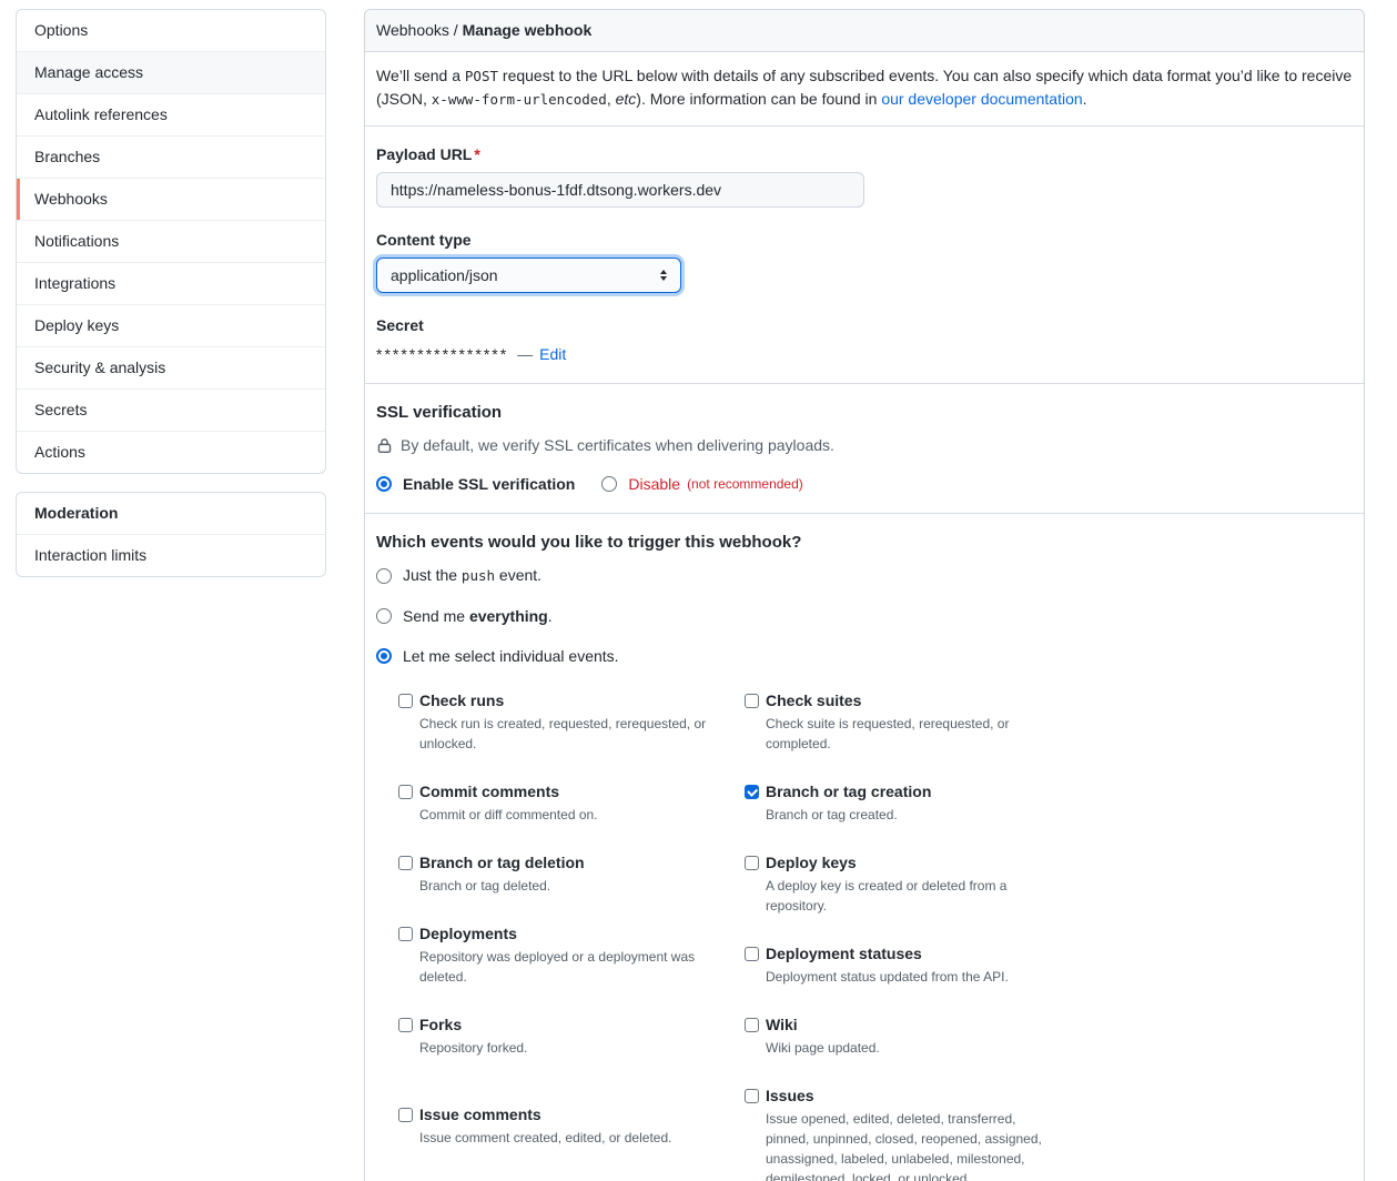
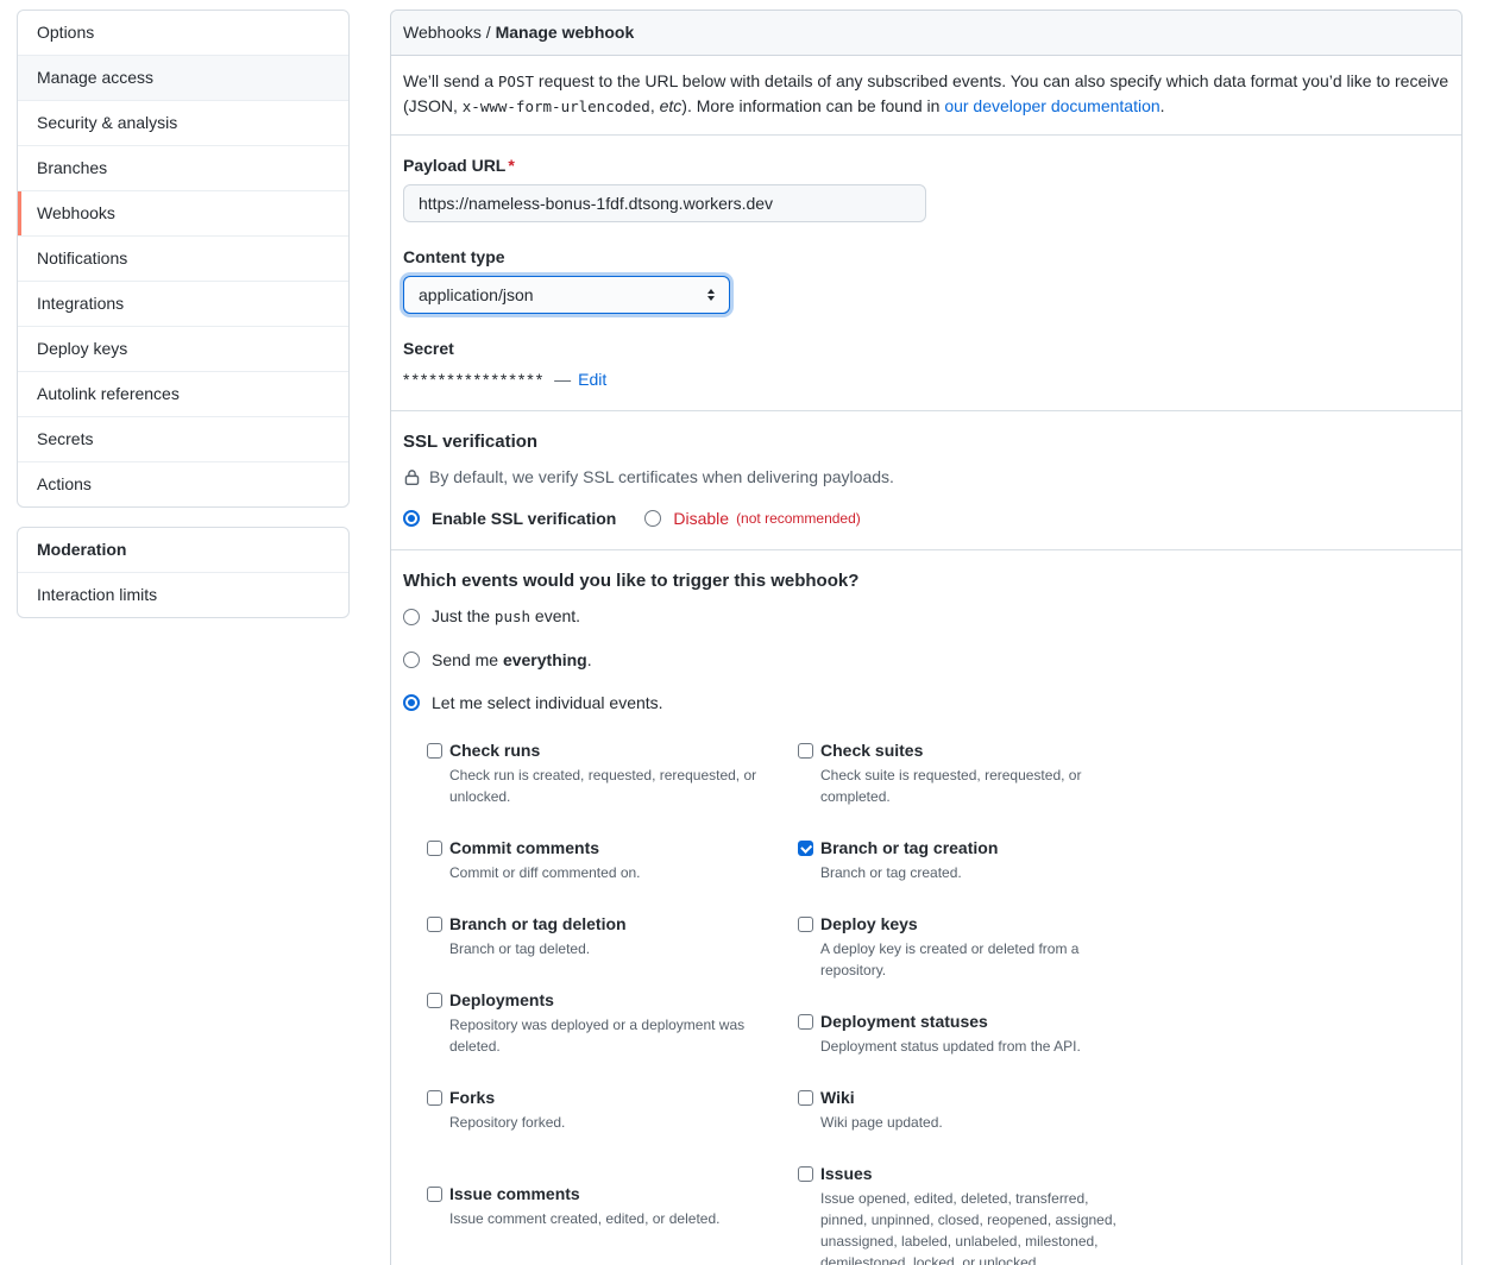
  Options
  Manage access
- Autolink references
+ Security & analysis
  Branches
  Webhooks
  Notifications
  Integrations
  Deploy keys
- Security & analysis
+ Autolink references
  Secrets
  Actions
  Moderation
  Interaction limits
  Webhooks / Manage webhook
  We’ll send a POST request to the URL below with details of any subscribed events. You can also specify which data format you’d like to receive (JSON, x-www-form-urlencoded, etc). More information can be found in our developer documentation.
  Payload URL *
  https://nameless-bonus-1fdf.dtsong.workers.dev
  Content type
  application/json
  Secret
  ****************
  —
  Edit
  SSL verification
  By default, we verify SSL certificates when delivering payloads.
  Enable SSL verification
  Disable
  (not recommended)
  Which events would you like to trigger this webhook?
  Just the push event.
  Send me everything.
  Let me select individual events.
  Check runs
  Check run is created, requested, rerequested, or unlocked.
  Commit comments
  Commit or diff commented on.
  Branch or tag deletion
  Branch or tag deleted.
  Deployments
  Repository was deployed or a deployment was deleted.
  Forks
  Repository forked.
  Issue comments
  Issue comment created, edited, or deleted.
  Check suites
  Check suite is requested, rerequested, or completed.
  Branch or tag creation
  Branch or tag created.
  Deploy keys
  A deploy key is created or deleted from a repository.
  Deployment statuses
  Deployment status updated from the API.
  Wiki
  Wiki page updated.
  Issues
  Issue opened, edited, deleted, transferred, pinned, unpinned, closed, reopened, assigned, unassigned, labeled, unlabeled, milestoned, demilestoned, locked, or unlocked.
